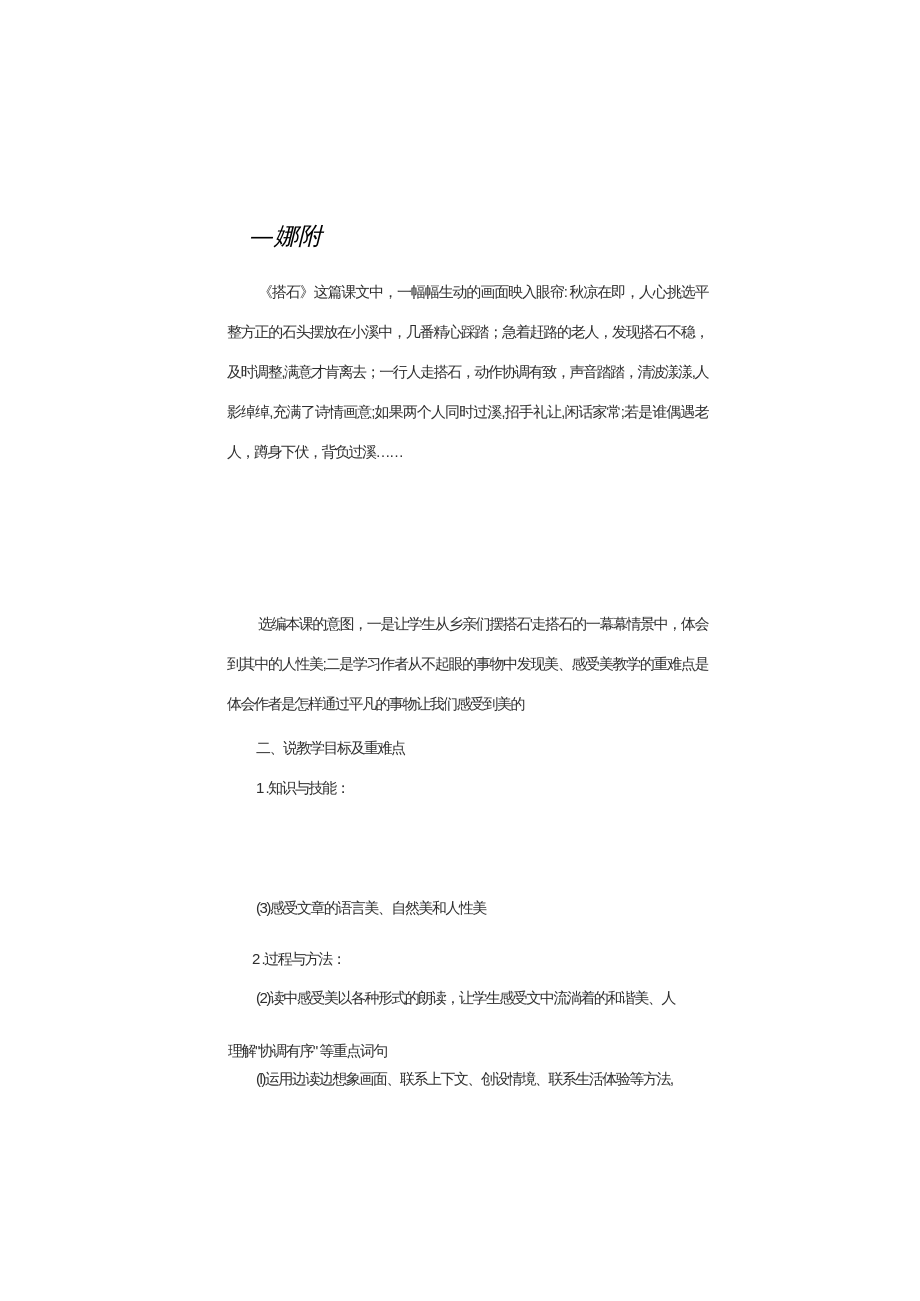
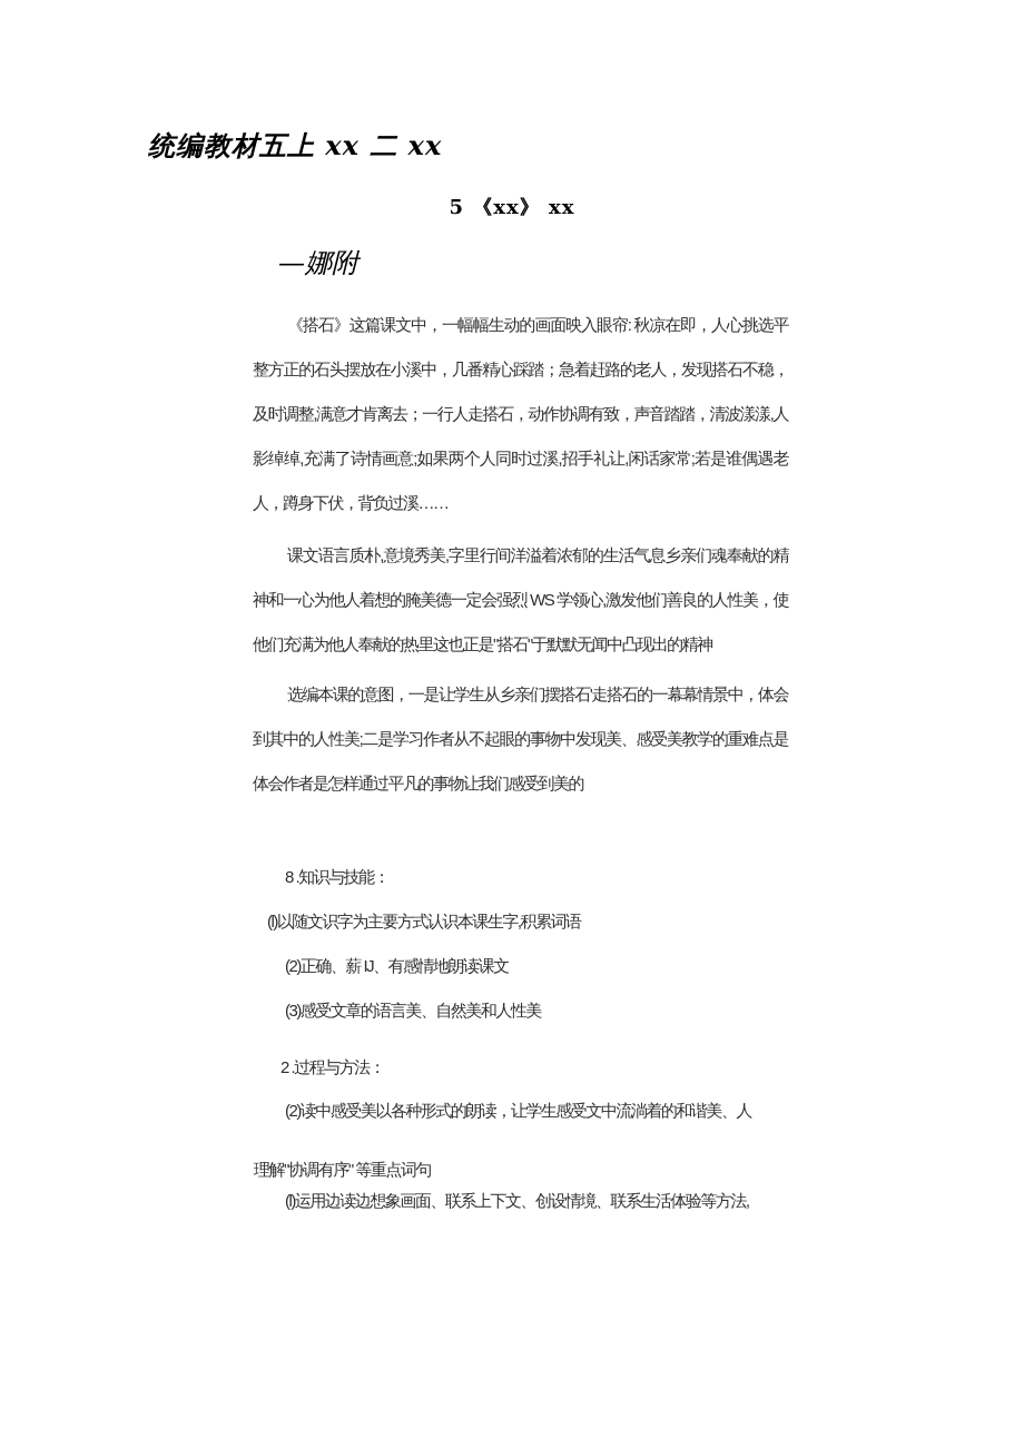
+ 统编教材五上 xx 二 xx
+ 5 《xx》 xx
  —娜附
  《搭石》这篇课文中，一幅幅生动的画面映入眼帘: 秋凉在即，人心挑选平整方正的石头摆放在小溪中，几番精心踩踏；急着赶路的老人，发现搭石不稳，及时调整,满意才肯离去；一行人走搭石，动作协调有致，声音踏踏，清波漾漾,人影绰绰,充满了诗情画意;如果两个人同时过溪,招手礼让,闲话家常;若是谁偶遇老人，蹲身下伏，背负过溪……
+ 课文语言质朴,意境秀美,字里行间洋溢着浓郁的生活气息乡亲们魂奉献的精神和一心为他人着想的腌美德一定会强烈 WS 学领心,激发他们善良的人性美，使他们充满为他人奉献的热里这也正是"搭石"于默默无闻中凸现出的精神
  选编本课的意图，一是让学生从乡亲们摆搭石'走搭石的一幕幕情景中，体会到其中的人性美;二是学习作者从不起眼的事物中发现美、感受美教学的重难点是体会作者是怎样通过平凡的事物让我们感受到美的
- 二、说教学目标及重难点
- 1 .知识与技能：
+ 8 .知识与技能：
+ (l)以随文识字为主要方式认识本课生字,积累词语
+ (2)正确、薪 IJ、有感情地朗读课文
  (3)感受文章的语言美、自然美和人性美
  2 .过程与方法：
  (2)读中感受美以各种形式的朗读，让学生感受文中流淌着的和谐美、人
  理解"协调有序" 等重点词句
  (l)运用边读边想象画面、联系上下文、创设情境、联系生活体验等方法,
